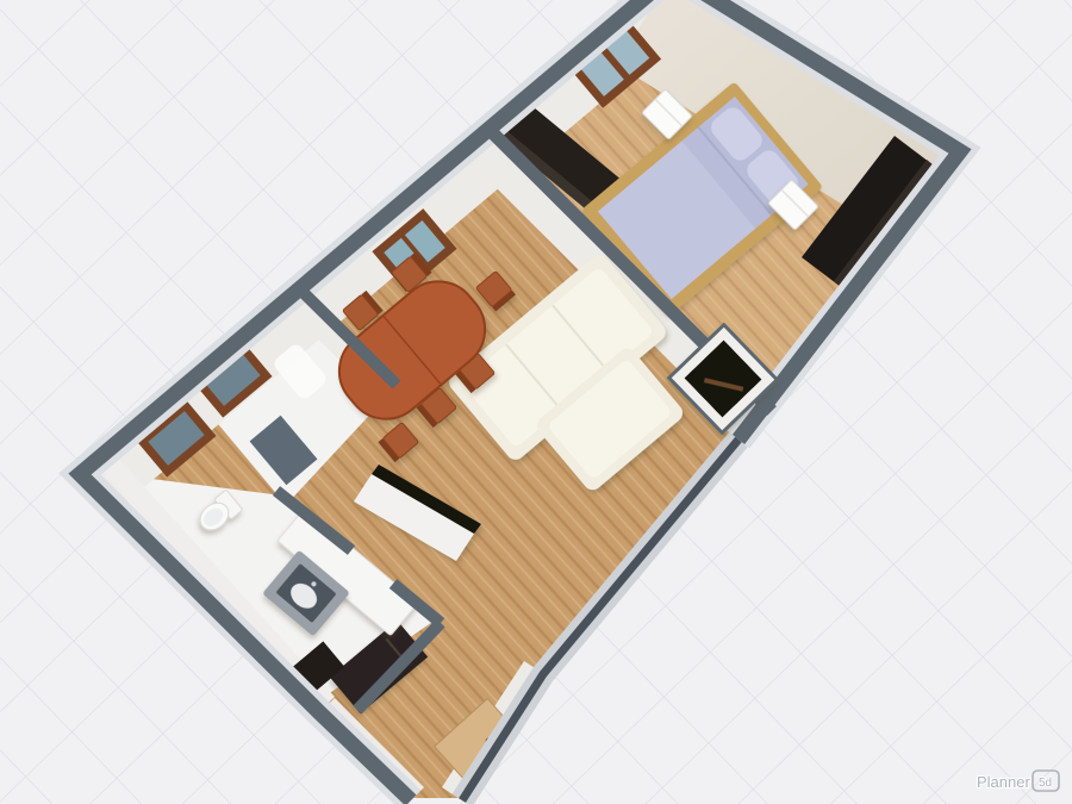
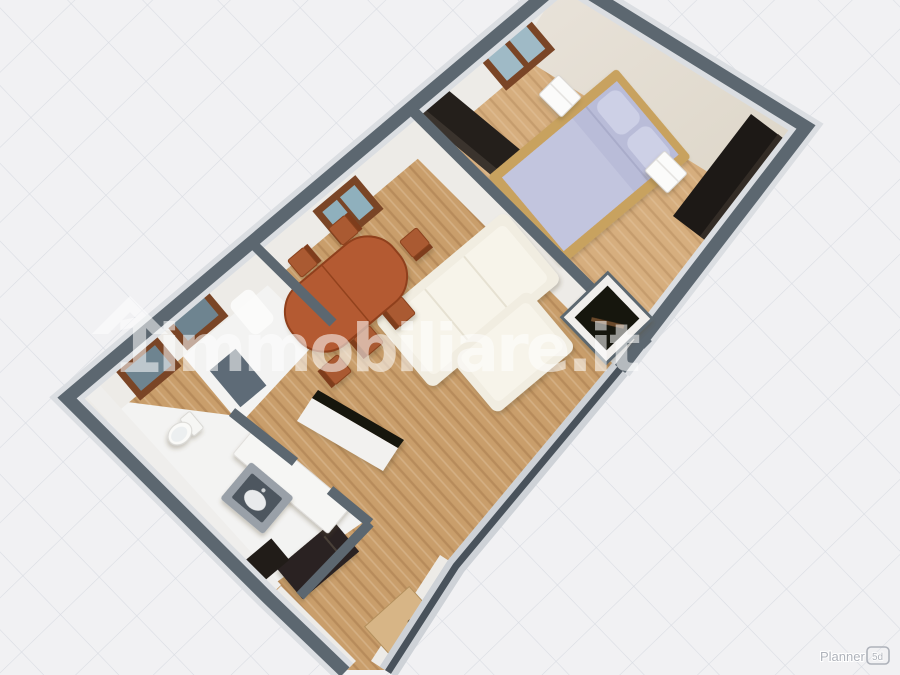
+ 1
+ immobiliare.it
  Planner
  5d
